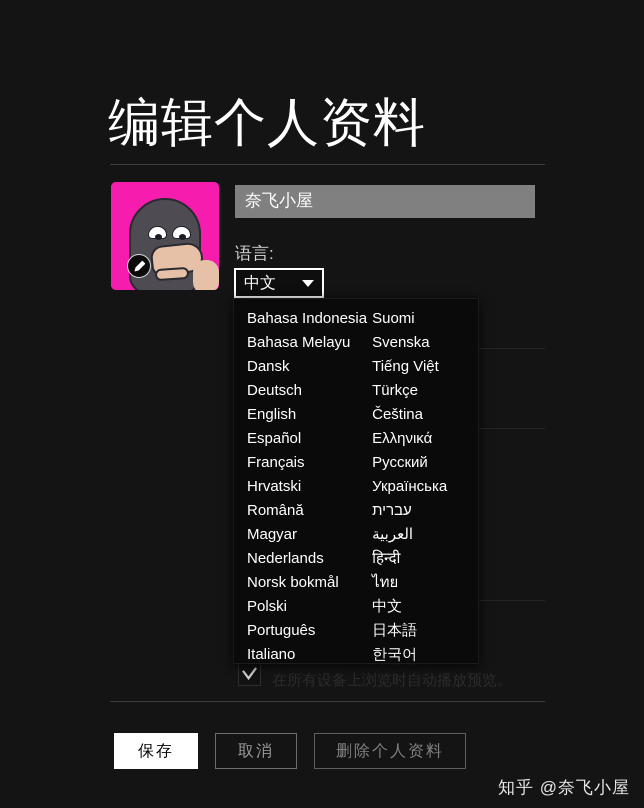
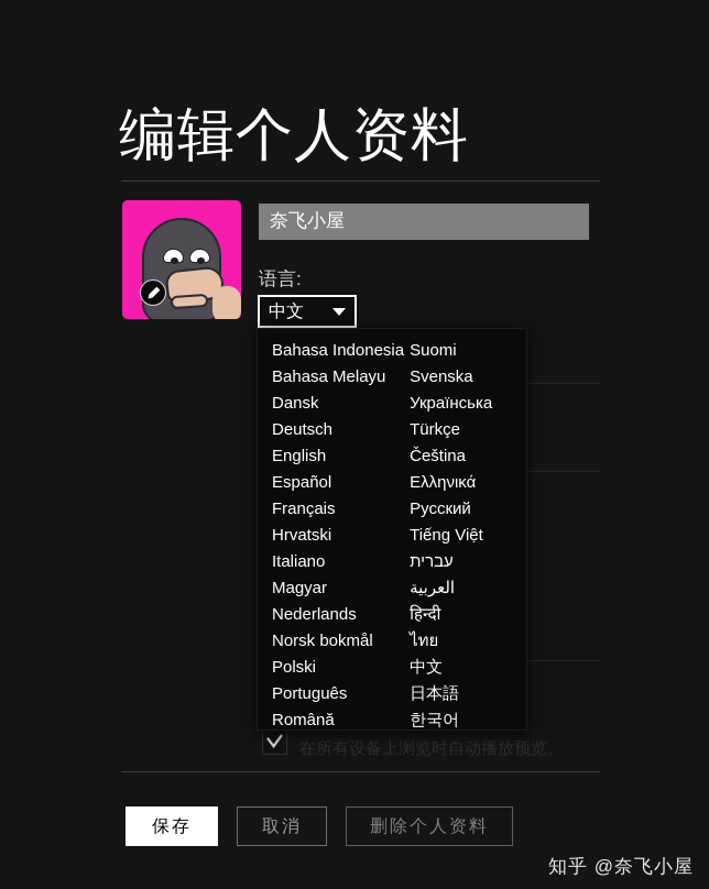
  编辑个人资料
  奈飞小屋
  在所有设备上浏览时自动播放预览。
  语言:
  中文
  Bahasa Indonesia
  Bahasa Melayu
  Dansk
  Deutsch
  English
  Español
  Français
  Hrvatski
- Română
+ Italiano
  Magyar
  Nederlands
  Norsk bokmål
  Polski
  Português
- Italiano
+ Română
  Suomi
  Svenska
- Tiếng Việt
+ Українська
  Türkçe
  Čeština
  Ελληνικά
  Русский
- Українська
+ Tiếng Việt
  עברית
  العربية
  हिन्दी
  ไทย
  中文
  日本語
  한국어
  保存
  取消
  删除个人资料
  知乎 @奈飞小屋
